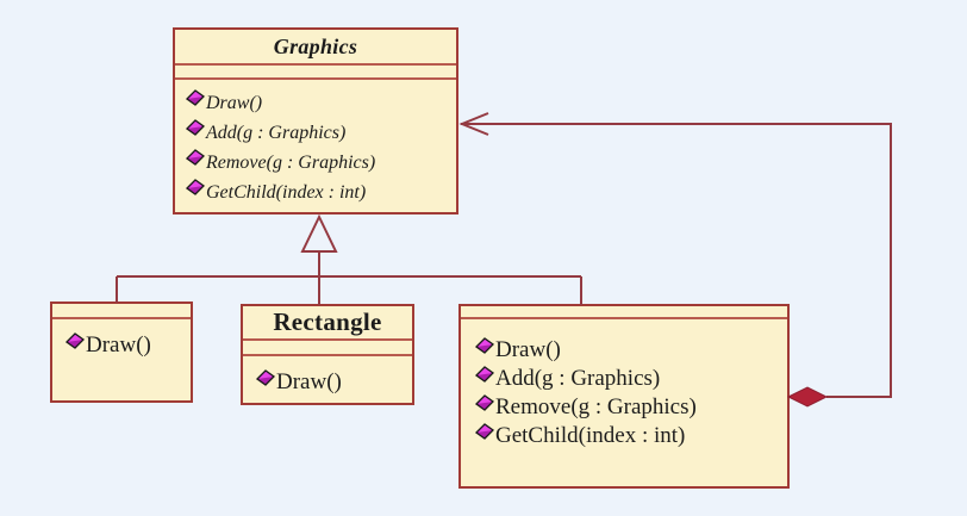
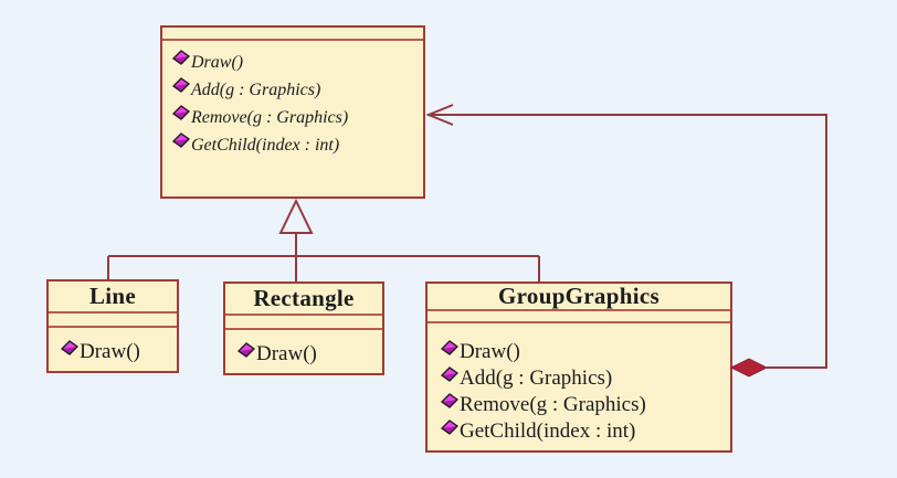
- Graphics
  Draw()
  Add(g : Graphics)
  Remove(g : Graphics)
  GetChild(index : int)
+ Line
  Draw()
  Rectangle
  Draw()
+ GroupGraphics
  Draw()
  Add(g : Graphics)
  Remove(g : Graphics)
  GetChild(index : int)
